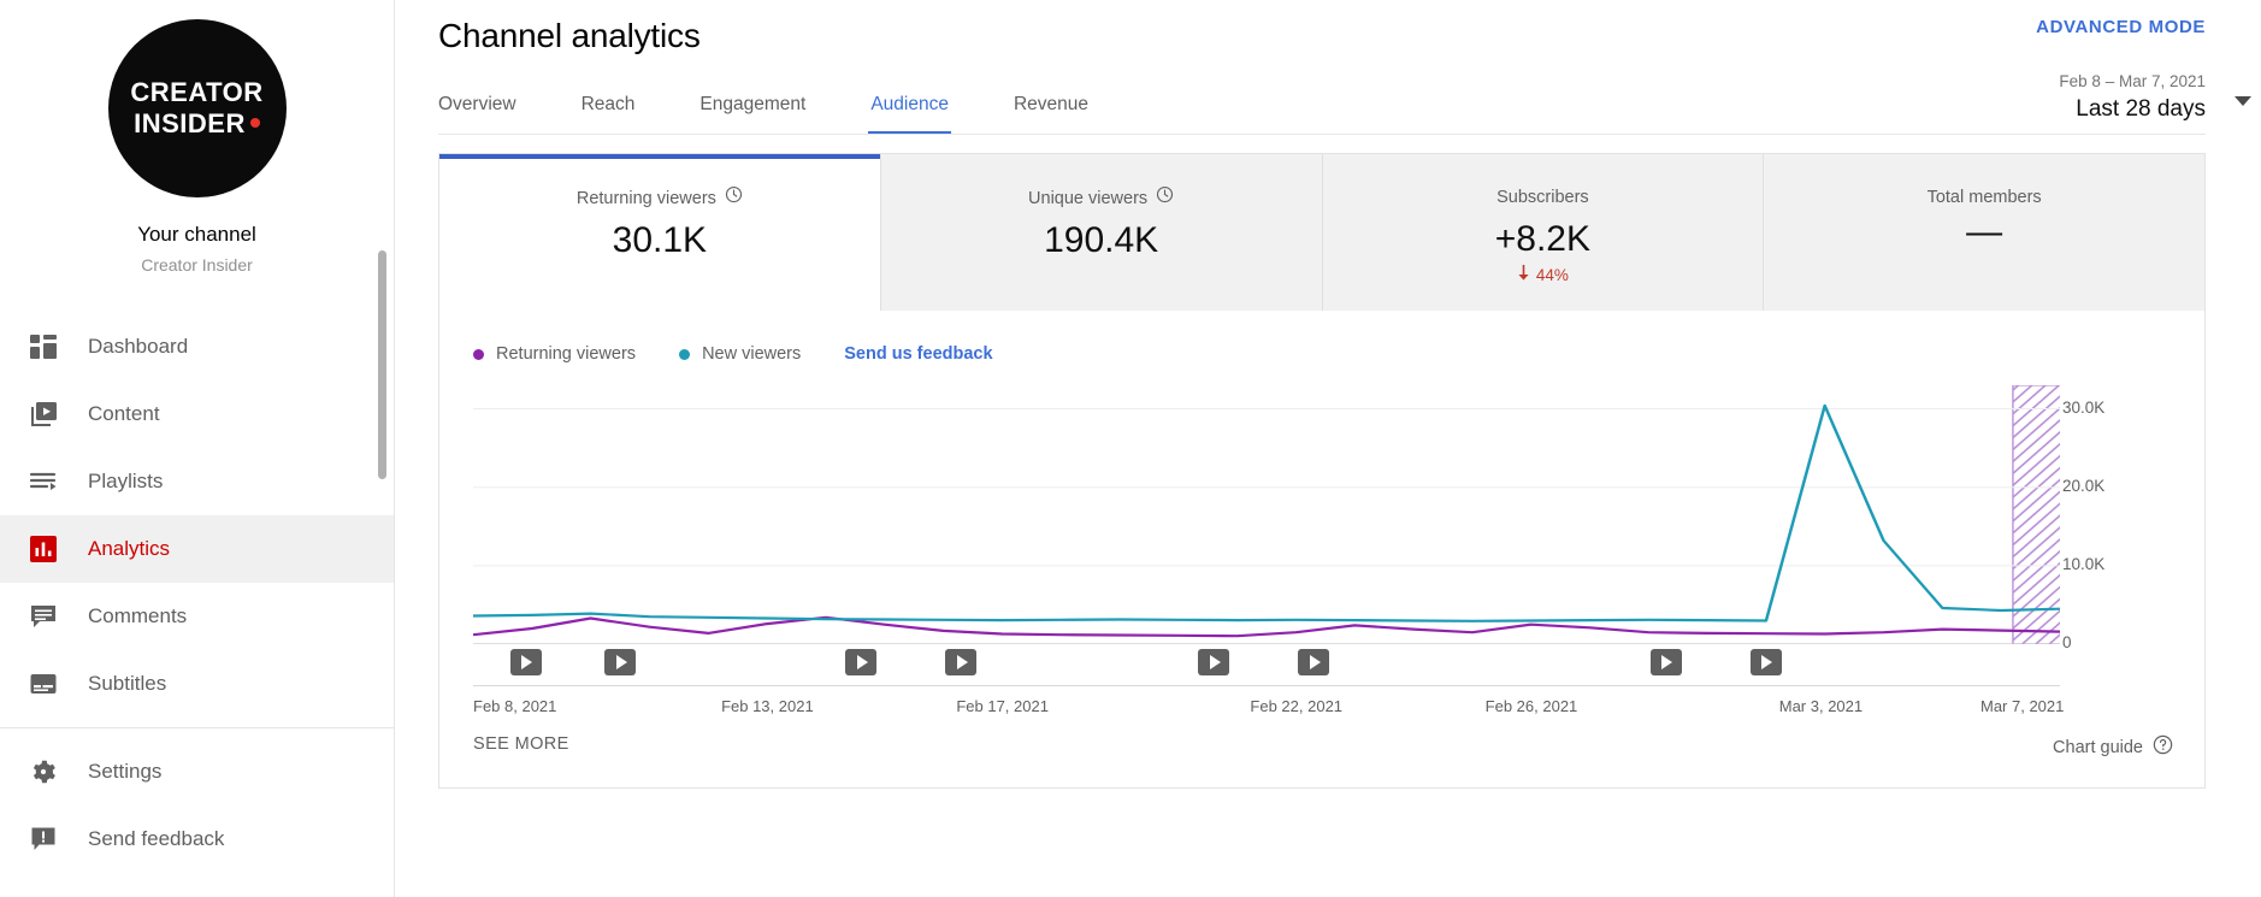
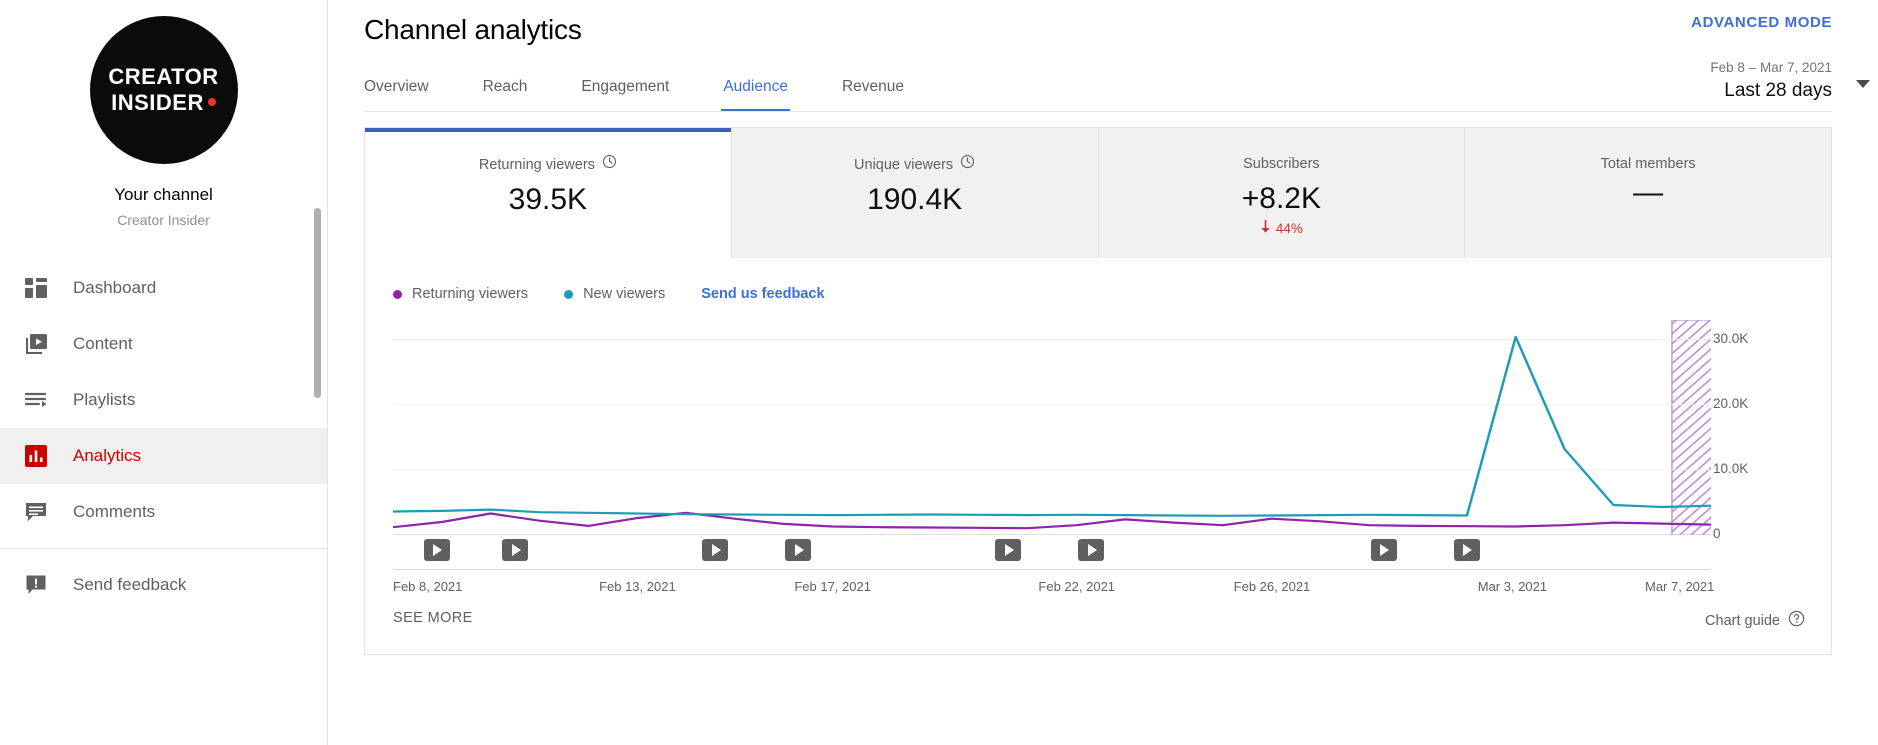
  CREATOR
  INSIDER
  Your channel
  Creator Insider
  Dashboard
  Content
  Playlists
  Analytics
  Comments
- Subtitles
- Settings
  Send feedback
  Channel analytics
  ADVANCED MODE
  Feb 8 – Mar 7, 2021
  Last 28 days
  Overview
  Reach
  Engagement
  Audience
  Revenue
  Returning viewers
- 30.1K
+ 39.5K
  Unique viewers
  190.4K
  Subscribers
  +8.2K
  44%
  Total members
  —
  Returning viewers
  New viewers
  Send us feedback
  30.0K
  20.0K
  10.0K
  0
  Feb 8, 2021
  Feb 13, 2021
  Feb 17, 2021
  Feb 22, 2021
  Feb 26, 2021
  Mar 3, 2021
  Mar 7, 2021
  SEE MORE
  Chart guide
